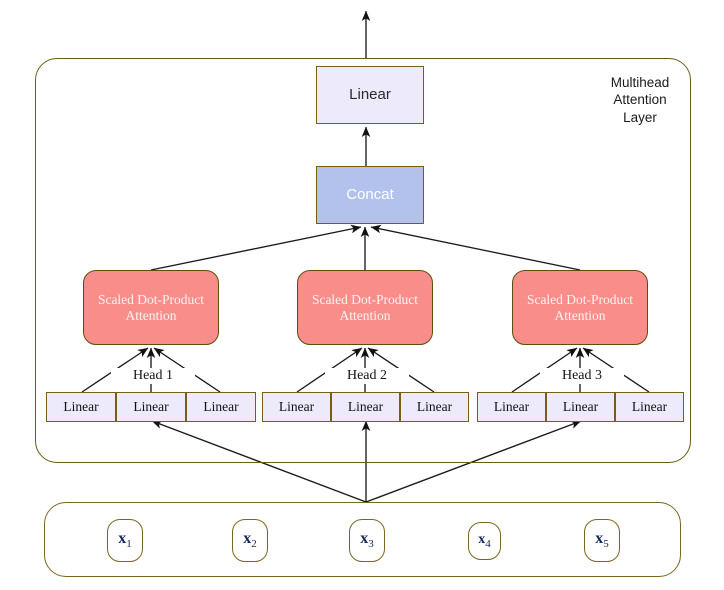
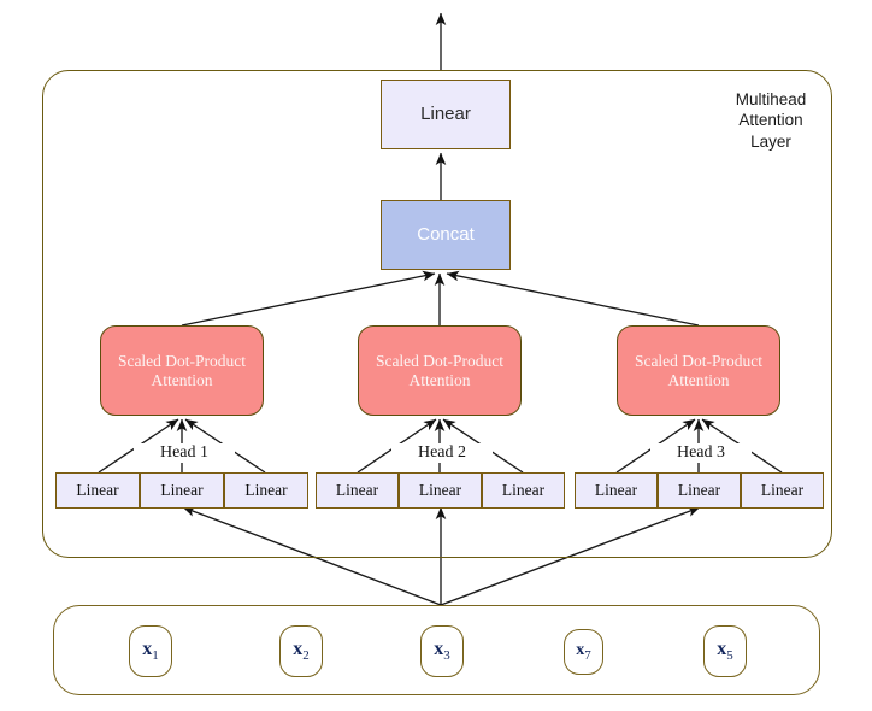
  Multihead
  Attention
  Layer
  Linear
  Concat
  Scaled Dot-Product
  Attention
  Scaled Dot-Product
  Attention
  Scaled Dot-Product
  Attention
  Head 1
  Head 2
  Head 3
  Linear
  Linear
  Linear
  Linear
  Linear
  Linear
  Linear
  Linear
  Linear
  x1
  x2
  x3
- x4
+ x7
  x5
